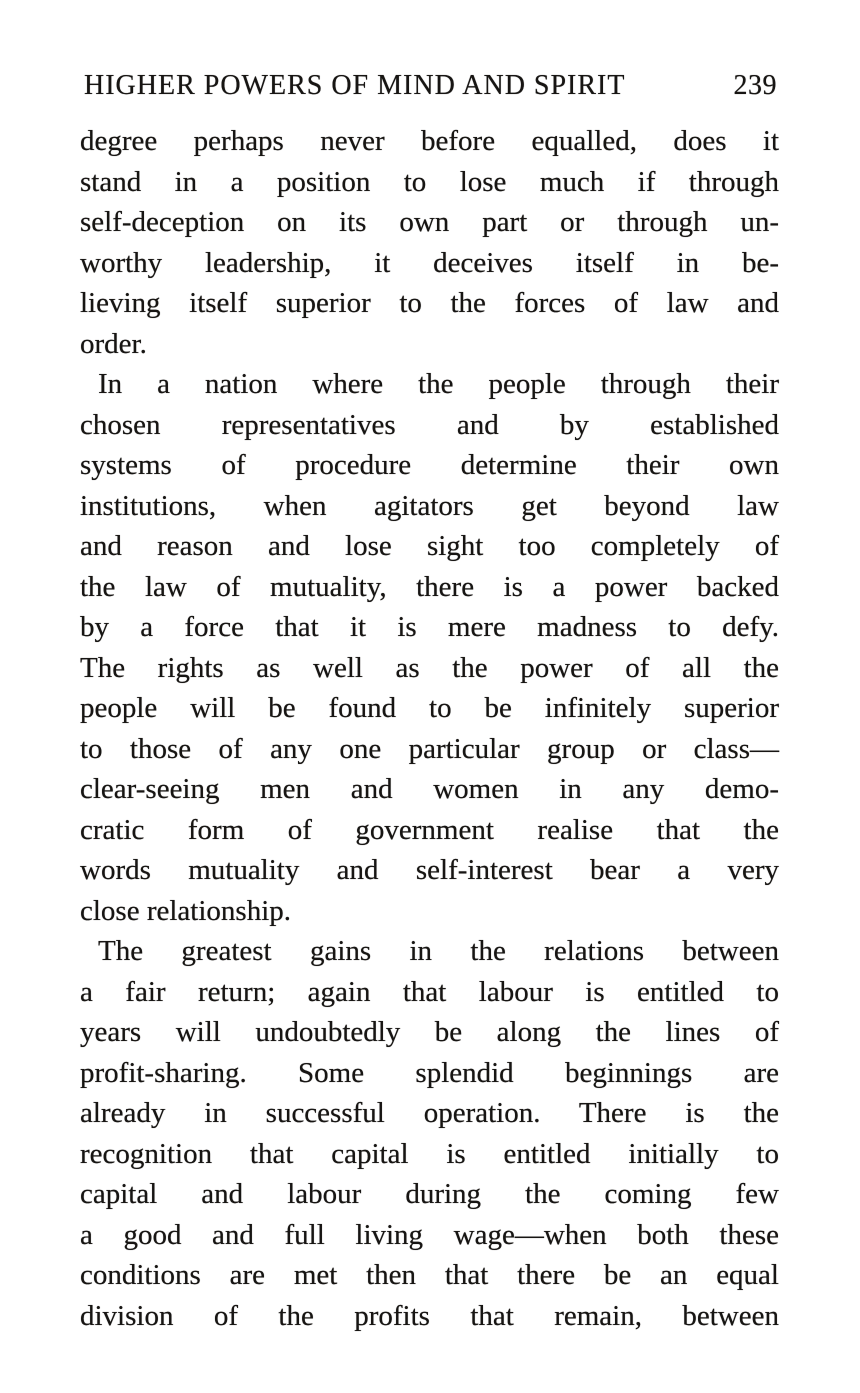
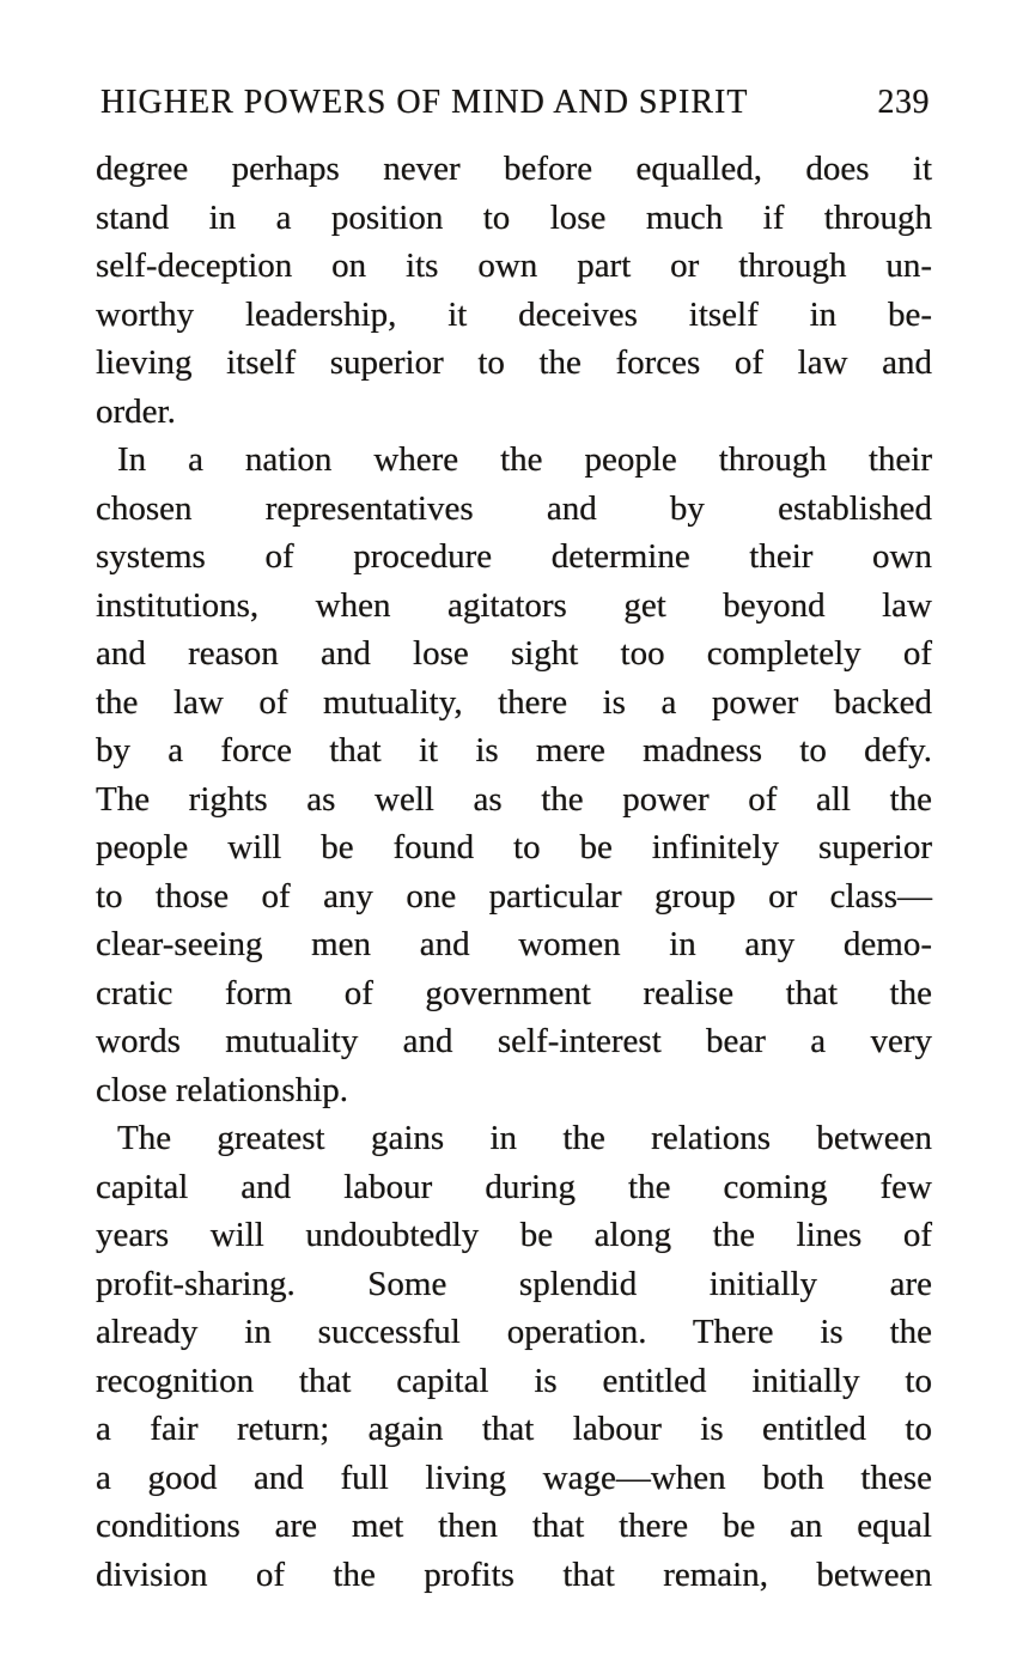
  HIGHER POWERS OF MIND AND SPIRIT
  239
  degree perhaps never before equalled, does it
  stand in a position to lose much if through
  self-deception on its own part or through un-
  worthy leadership, it deceives itself in be-
  lieving itself superior to the forces of law and
  order.
  In a nation where the people through their
  chosen representatives and by established
  systems of procedure determine their own
  institutions, when agitators get beyond law
  and reason and lose sight too completely of
  the law of mutuality, there is a power backed
  by a force that it is mere madness to defy.
  The rights as well as the power of all the
  people will be found to be infinitely superior
  to those of any one particular group or class—
  clear-seeing men and women in any demo-
  cratic form of government realise that the
  words mutuality and self-interest bear a very
  close relationship.
  The greatest gains in the relations between
- a fair return; again that labour is entitled to
+ capital and labour during the coming few
  years will undoubtedly be along the lines of
- profit-sharing. Some splendid beginnings are
+ profit-sharing. Some splendid initially are
  already in successful operation. There is the
  recognition that capital is entitled initially to
- capital and labour during the coming few
+ a fair return; again that labour is entitled to
  a good and full living wage—when both these
  conditions are met then that there be an equal
  division of the profits that remain, between
